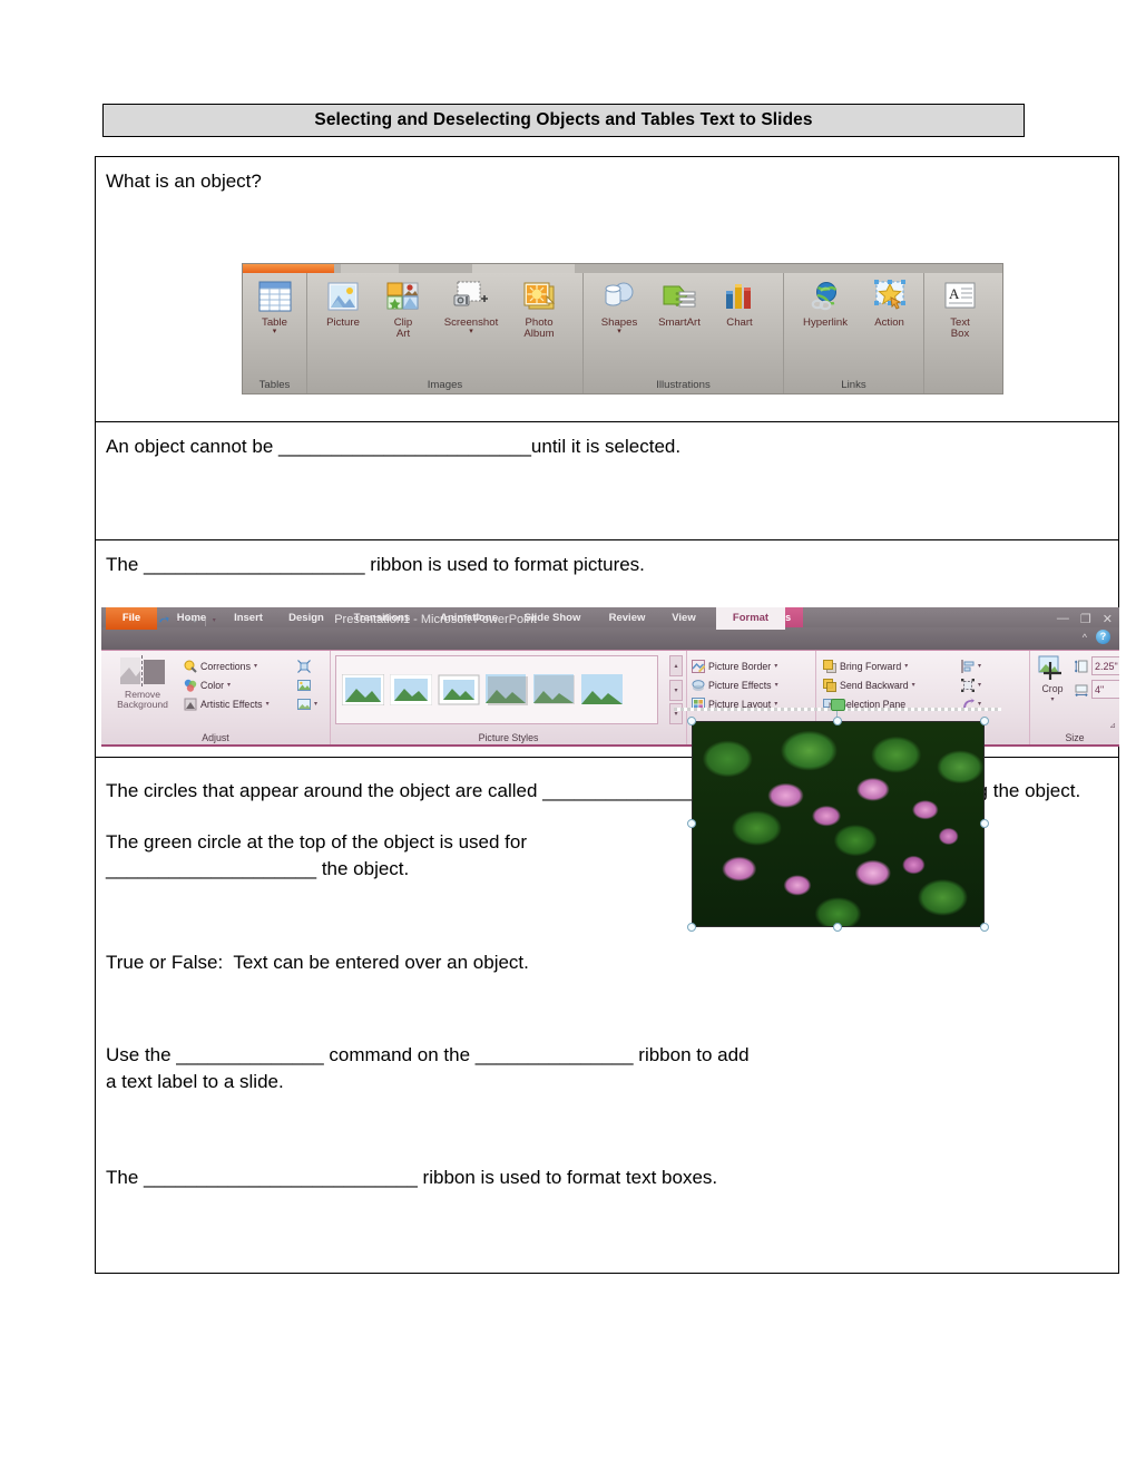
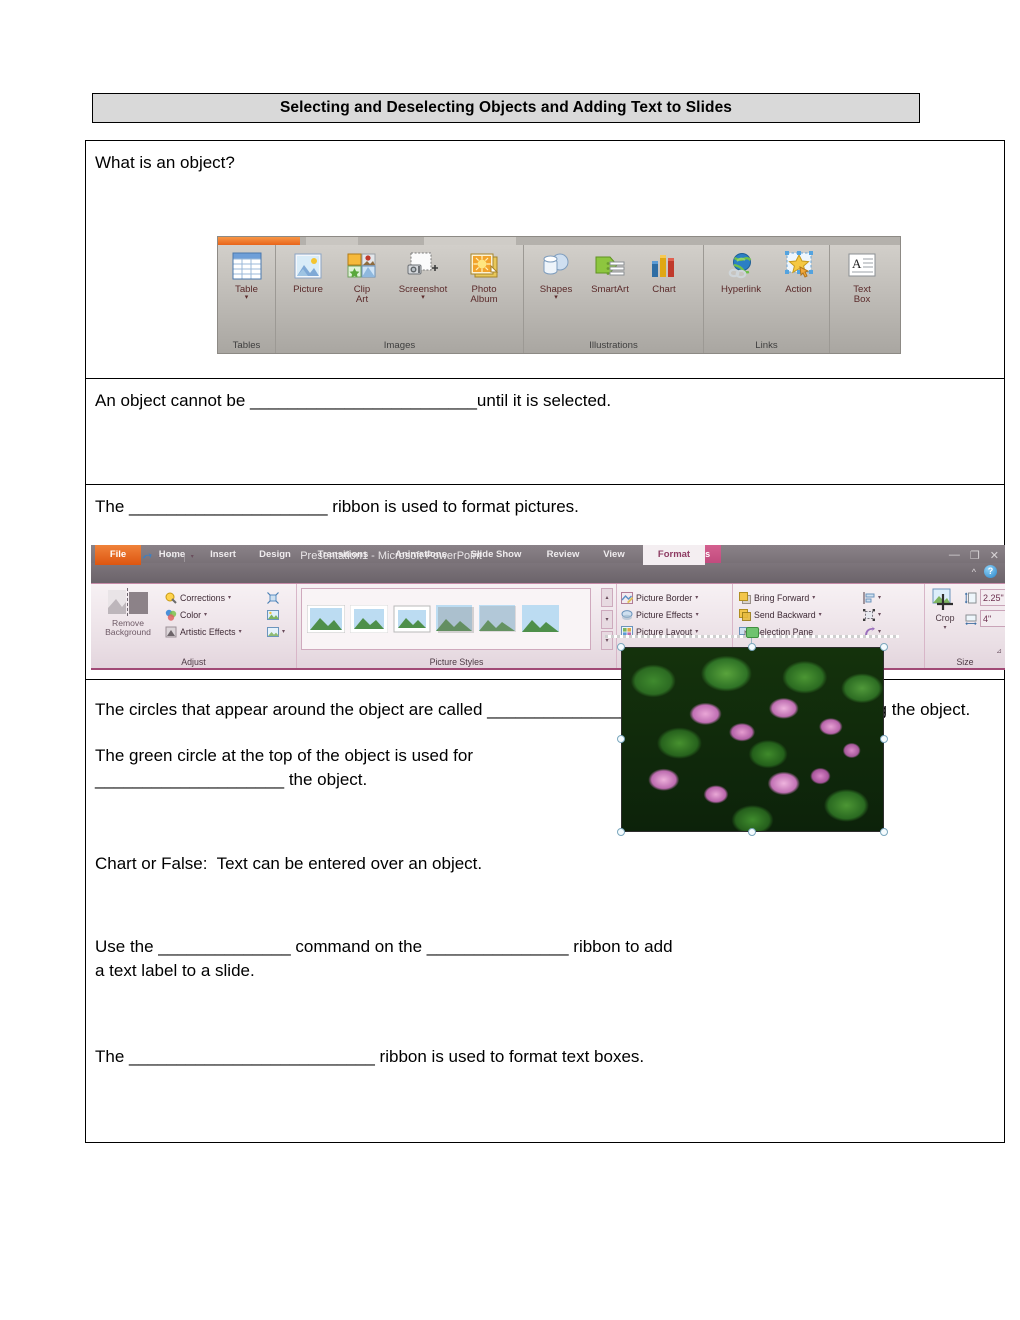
- Selecting and Deselecting Objects and Tables Text to Slides
+ Selecting and Deselecting Objects and Adding Text to Slides
  What is an object? Table Tables Picture Clip Art Screenshot Photo Album Images Shapes SmartArt Chart Illustrations Hyperlink Action Links A Text Box
  An object cannot be ________________________until it is selected.
  The _____________________ ribbon is used to format pictures. | Presentation1 - Microsoft PowerPoint s — ❐ ✕ File Home Insert Design Transitions Animations Slide Show Review View Format ^ ? Remove Background Corrections Color Artistic Effects Adjust Picture Styles Picture Border Picture Effects Picture Layout Bring Forward Send Backward election Pane Crop 2.25" 4" Size
- The circles that appear around the object are called ______________ the object. The green circle at the top of the object is used for ____________________ the object. True or False: Text can be entered over an object. Use the ______________ command on the _______________ ribbon to add a text label to a slide. The __________________________ ribbon is used to format text boxes.
+ The circles that appear around the object are called ______________ the object. The green circle at the top of the object is used for ____________________ the object. Chart or False: Text can be entered over an object. Use the ______________ command on the _______________ ribbon to add a text label to a slide. The __________________________ ribbon is used to format text boxes.
